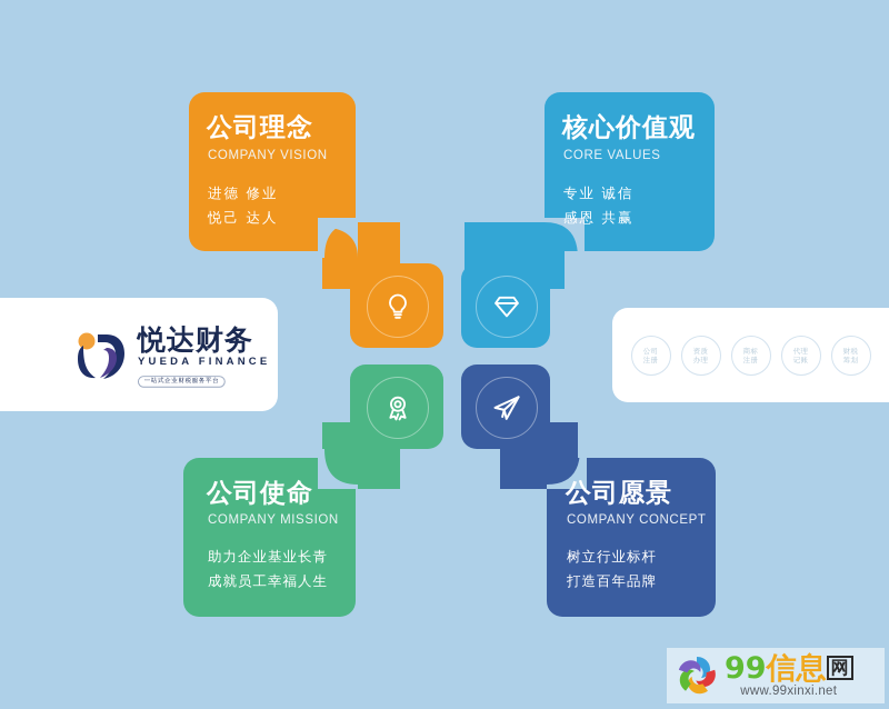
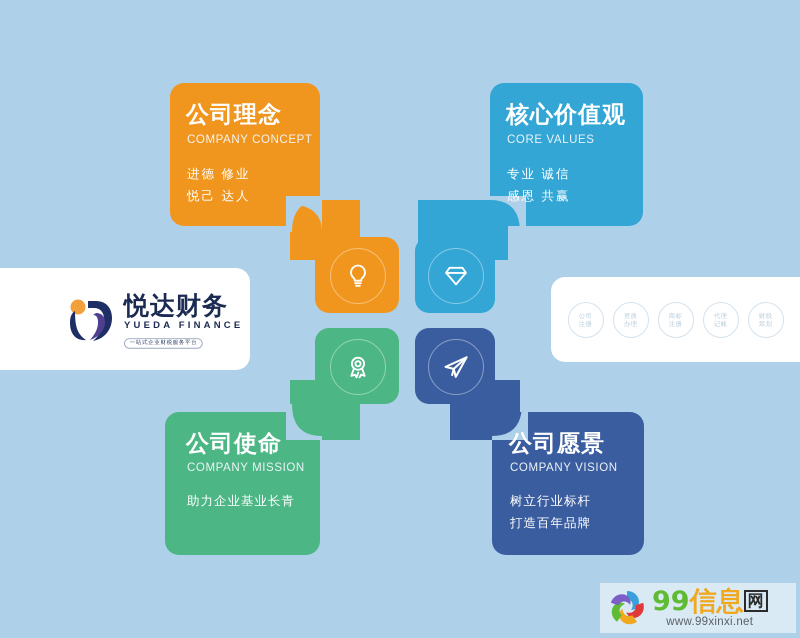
  公司理念
- COMPANY VISION
+ COMPANY CONCEPT
  进德 修业
  悦己 达人
  核心价值观
  CORE VALUES
  专业 诚信
  感恩 共赢
  公司使命
  COMPANY MISSION
  助力企业基业长青
- 成就员工幸福人生
  公司愿景
- COMPANY CONCEPT
+ COMPANY VISION
  树立行业标杆
  打造百年品牌
  悦达财务
  YUEDA FINANCE
  公司
  注册
  资质
  办理
  商标
  注册
  代理
  记账
  财税
  筹划
  99信息 网
  www.99xinxi.net
